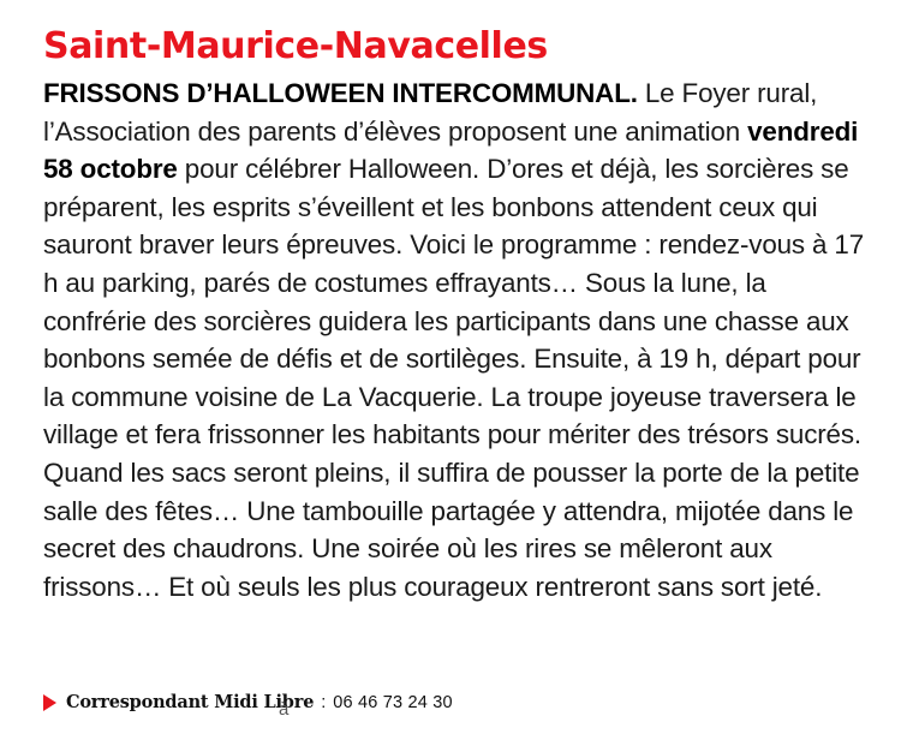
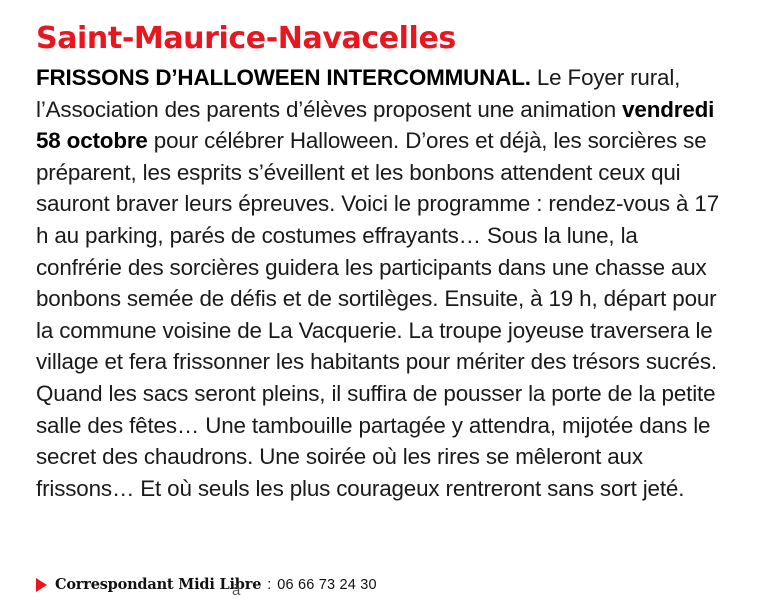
  Saint-Maurice-Navacelles
  FRISSONS D’HALLOWEEN INTERCOMMUNAL. Le Foyer rural, l’Association des parents d’élèves proposent une animation vendredi 58 octobre pour célébrer Halloween. D’ores et déjà, les sorcières se préparent, les esprits s’éveillent et les bonbons attendent ceux qui sauront braver leurs épreuves. Voici le programme : rendez-vous à 17 h au parking, parés de costumes effrayants… Sous la lune, la confrérie des sorcières guidera les participants dans une chasse aux bonbons semée de défis et de sortilèges. Ensuite, à 19 h, départ pour la commune voisine de La Vacquerie. La troupe joyeuse traversera le village et fera frissonner les habitants pour mériter des trésors sucrés. Quand les sacs seront pleins, il suffira de pousser la porte de la petite salle des fêtes… Une tambouille partagée y attendra, mijotée dans le secret des chaudrons. Une soirée où les rires se mêleront aux frissons… Et où seuls les plus courageux rentreront sans sort jeté.
  Correspondant Midi Libre
  :
- 06 46 73 24 30
+ 06 66 73 24 30
  à
